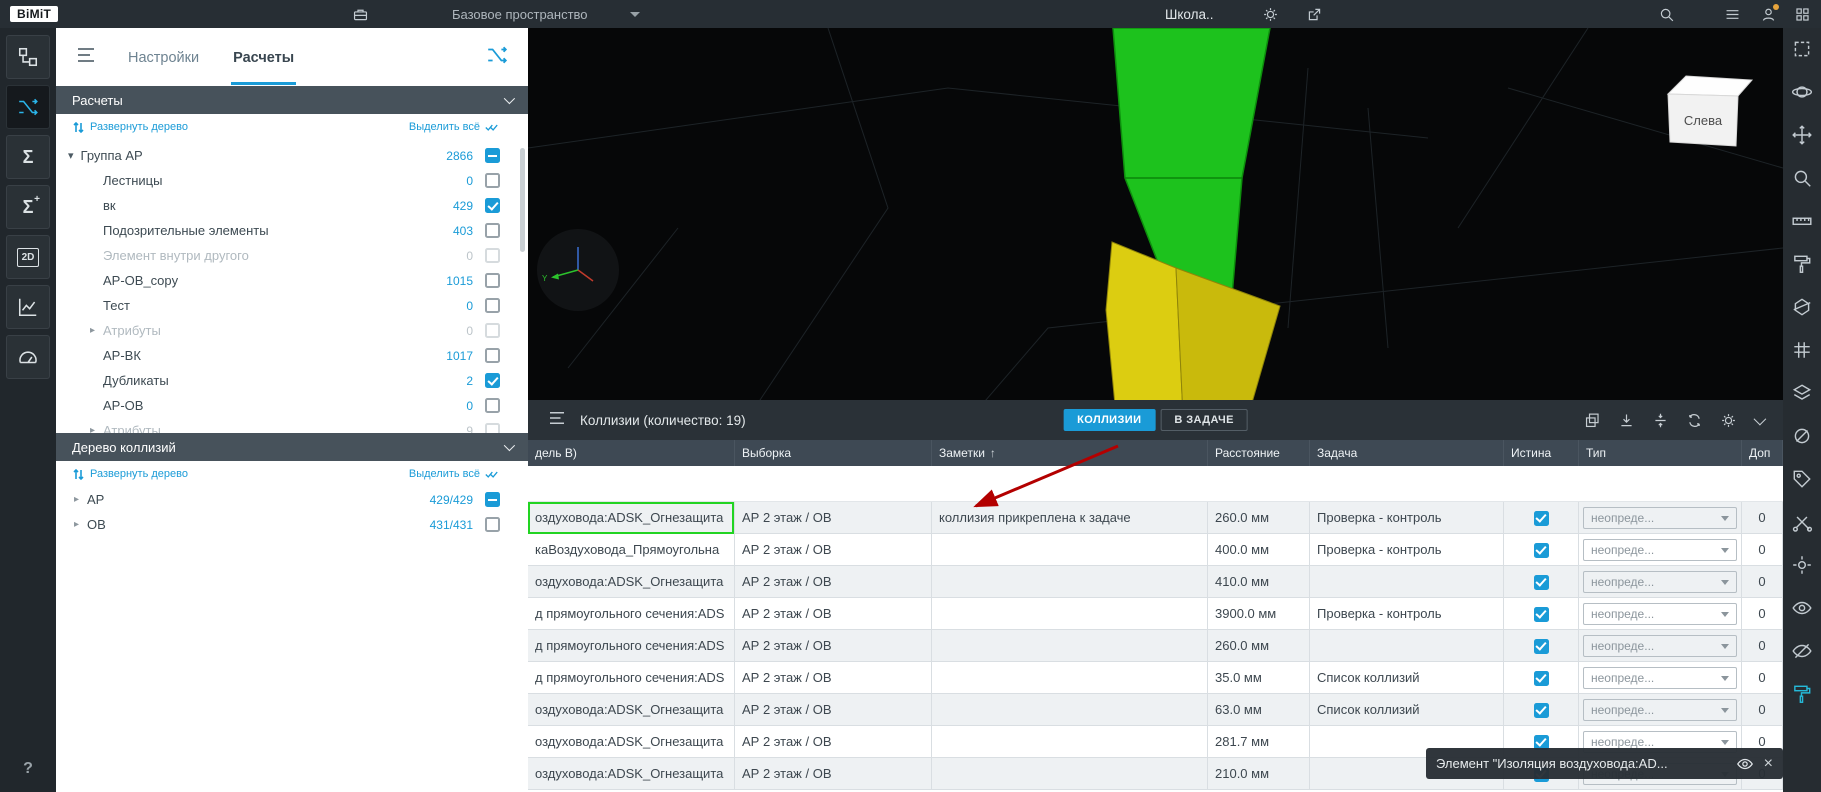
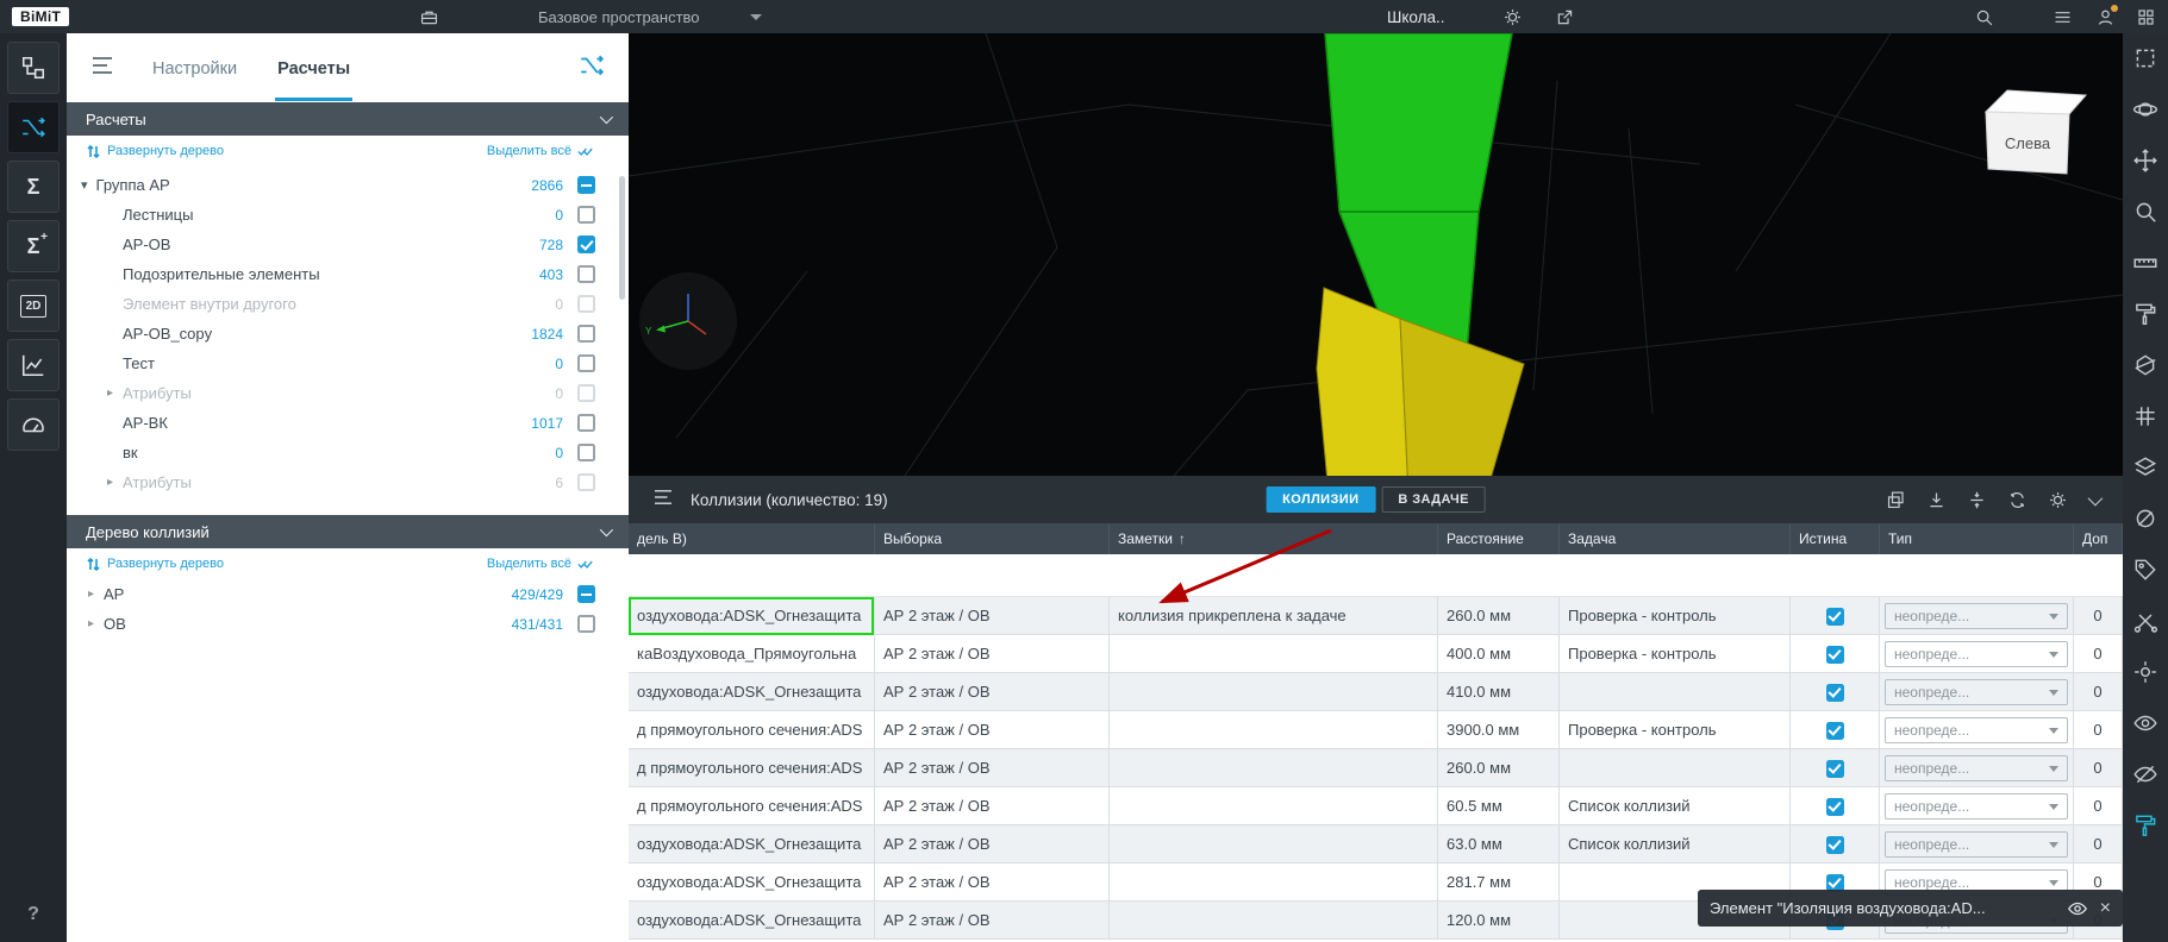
  BiMiT
  Базовое пространство
  Школа..
  Σ
  Σ
  +
  2D
  ?
  Настройки
  Расчеты
  Расчеты
  Развернуть дерево
  Выделить всё
  ▾
  Группа АР
  2866
  Лестницы
  0
- вк
+ АР-ОВ
- 429
+ 728
  Подозрительные элементы
  403
  Элемент внутри другого
  0
  АР-ОВ_copy
- 1015
+ 1824
  Тест
  0
  ▸
  Атрибуты
  0
  АР-ВК
  1017
- Дубликаты
- 2
- АР-ОВ
+ вк
  0
  ▸
  Атрибуты
- 9
+ 6
  Дерево коллизий
  Развернуть дерево
  Выделить всё
  ▸
  АР
  429/429
  ▸
  ОВ
  431/431
  Y
  Слева
  Коллизии (количество: 19)
  КОЛЛИЗИИ
  В ЗАДАЧЕ
  дель B)
  Выборка
  Заметки
  ↑
  Расстояние
  Задача
  Истина
  Тип
  Доп
  оздуховода:ADSK_Огнезащита
  АР 2 этаж / ОВ
  коллизия прикреплена к задаче
  260.0 мм
  Проверка - контроль
  неопреде...
  0
  каВоздуховода_Прямоугольна
  АР 2 этаж / ОВ
  400.0 мм
  Проверка - контроль
  неопреде...
  0
  оздуховода:ADSK_Огнезащита
  АР 2 этаж / ОВ
  410.0 мм
  неопреде...
  0
  д прямоугольного сечения:ADS
  АР 2 этаж / ОВ
  3900.0 мм
  Проверка - контроль
  неопреде...
  0
  д прямоугольного сечения:ADS
  АР 2 этаж / ОВ
  260.0 мм
  неопреде...
  0
  д прямоугольного сечения:ADS
  АР 2 этаж / ОВ
- 35.0 мм
+ 60.5 мм
  Список коллизий
  неопреде...
  0
  оздуховода:ADSK_Огнезащита
  АР 2 этаж / ОВ
  63.0 мм
  Список коллизий
  неопреде...
  0
  оздуховода:ADSK_Огнезащита
  АР 2 этаж / ОВ
  281.7 мм
  неопреде...
  0
  оздуховода:ADSK_Огнезащита
  АР 2 этаж / ОВ
- 210.0 мм
+ 120.0 мм
  Элемент "Изоляция воздуховода:AD...
  ×
